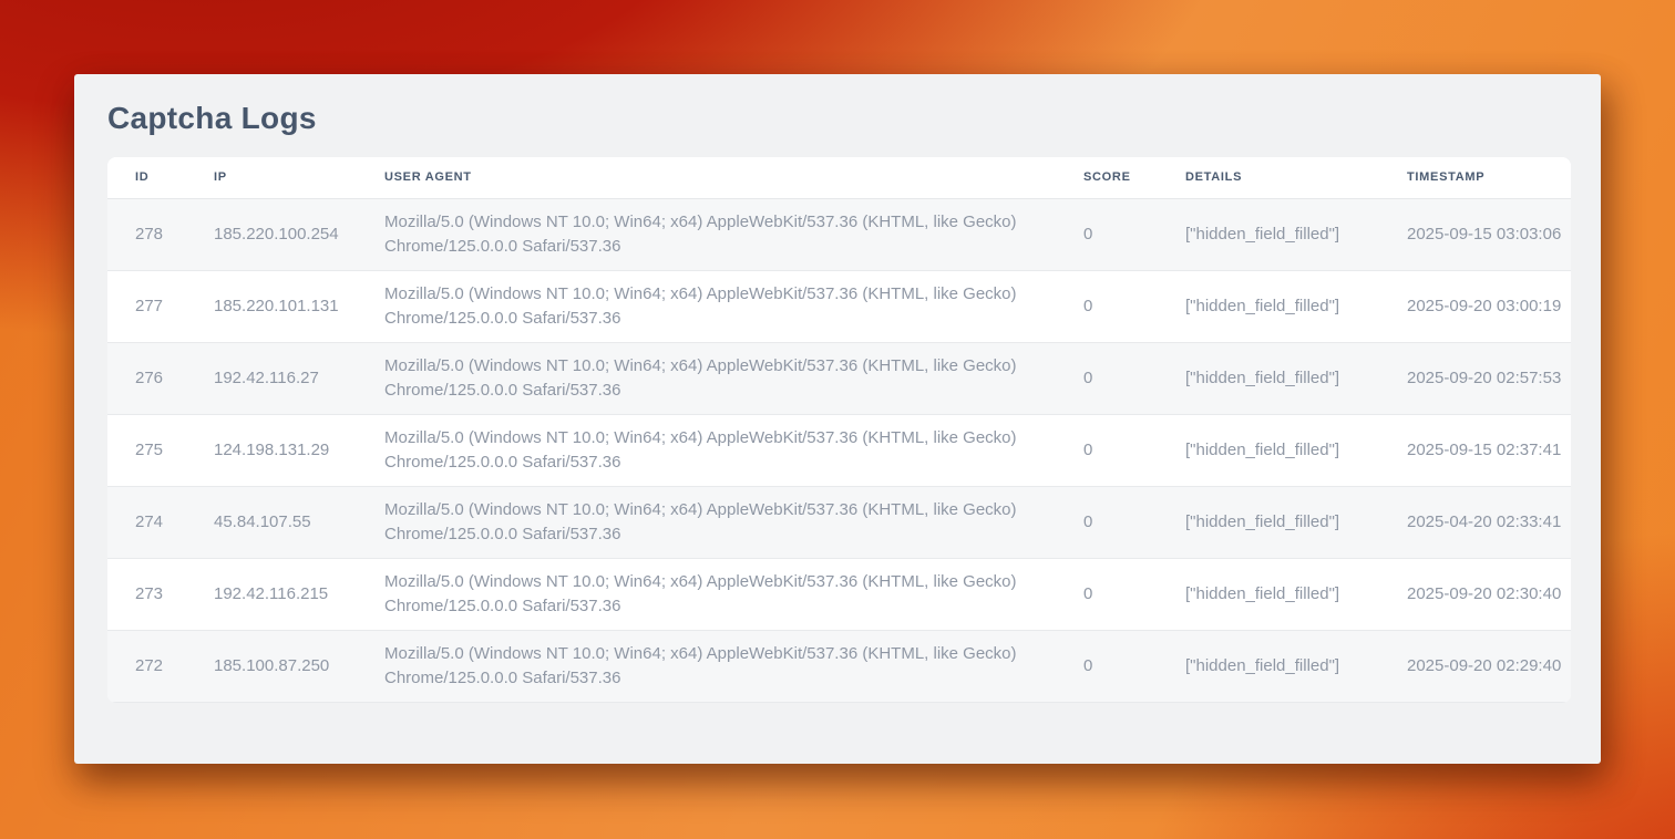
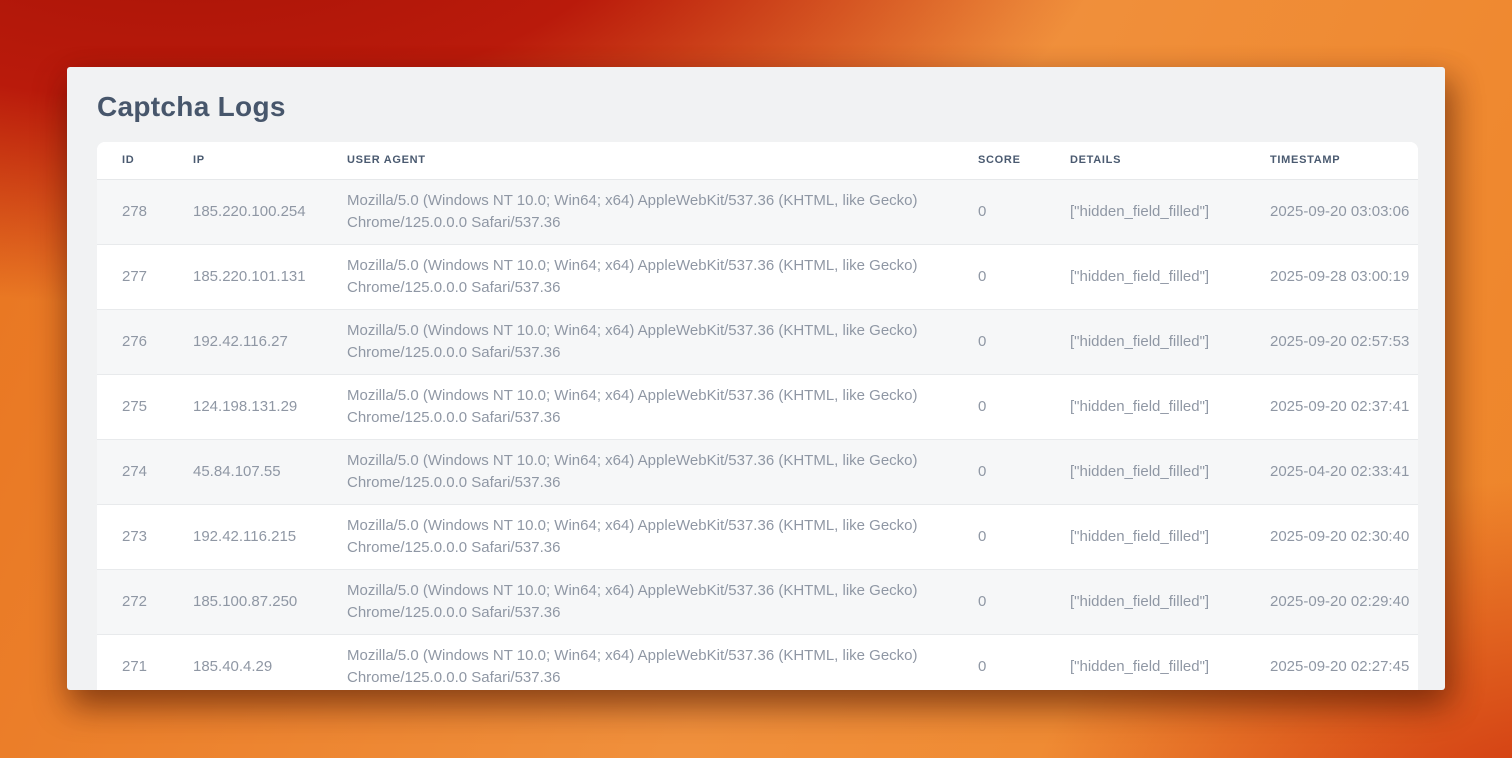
  Captcha Logs
  ID	IP	USER AGENT	SCORE	DETAILS	TIMESTAMP
- 278	185.220.100.254	Mozilla/5.0 (Windows NT 10.0; Win64; x64) AppleWebKit/537.36 (KHTML, like Gecko) Chrome/125.0.0.0 Safari/537.36	0	["hidden_field_filled"]	2025-09-15 03:03:06
+ 278	185.220.100.254	Mozilla/5.0 (Windows NT 10.0; Win64; x64) AppleWebKit/537.36 (KHTML, like Gecko) Chrome/125.0.0.0 Safari/537.36	0	["hidden_field_filled"]	2025-09-20 03:03:06
- 277	185.220.101.131	Mozilla/5.0 (Windows NT 10.0; Win64; x64) AppleWebKit/537.36 (KHTML, like Gecko) Chrome/125.0.0.0 Safari/537.36	0	["hidden_field_filled"]	2025-09-20 03:00:19
+ 277	185.220.101.131	Mozilla/5.0 (Windows NT 10.0; Win64; x64) AppleWebKit/537.36 (KHTML, like Gecko) Chrome/125.0.0.0 Safari/537.36	0	["hidden_field_filled"]	2025-09-28 03:00:19
  276	192.42.116.27	Mozilla/5.0 (Windows NT 10.0; Win64; x64) AppleWebKit/537.36 (KHTML, like Gecko) Chrome/125.0.0.0 Safari/537.36	0	["hidden_field_filled"]	2025-09-20 02:57:53
- 275	124.198.131.29	Mozilla/5.0 (Windows NT 10.0; Win64; x64) AppleWebKit/537.36 (KHTML, like Gecko) Chrome/125.0.0.0 Safari/537.36	0	["hidden_field_filled"]	2025-09-15 02:37:41
+ 275	124.198.131.29	Mozilla/5.0 (Windows NT 10.0; Win64; x64) AppleWebKit/537.36 (KHTML, like Gecko) Chrome/125.0.0.0 Safari/537.36	0	["hidden_field_filled"]	2025-09-20 02:37:41
  274	45.84.107.55	Mozilla/5.0 (Windows NT 10.0; Win64; x64) AppleWebKit/537.36 (KHTML, like Gecko) Chrome/125.0.0.0 Safari/537.36	0	["hidden_field_filled"]	2025-04-20 02:33:41
  273	192.42.116.215	Mozilla/5.0 (Windows NT 10.0; Win64; x64) AppleWebKit/537.36 (KHTML, like Gecko) Chrome/125.0.0.0 Safari/537.36	0	["hidden_field_filled"]	2025-09-20 02:30:40
  272	185.100.87.250	Mozilla/5.0 (Windows NT 10.0; Win64; x64) AppleWebKit/537.36 (KHTML, like Gecko) Chrome/125.0.0.0 Safari/537.36	0	["hidden_field_filled"]	2025-09-20 02:29:40
+ 271	185.40.4.29	Mozilla/5.0 (Windows NT 10.0; Win64; x64) AppleWebKit/537.36 (KHTML, like Gecko) Chrome/125.0.0.0 Safari/537.36	0	["hidden_field_filled"]	2025-09-20 02:27:45
